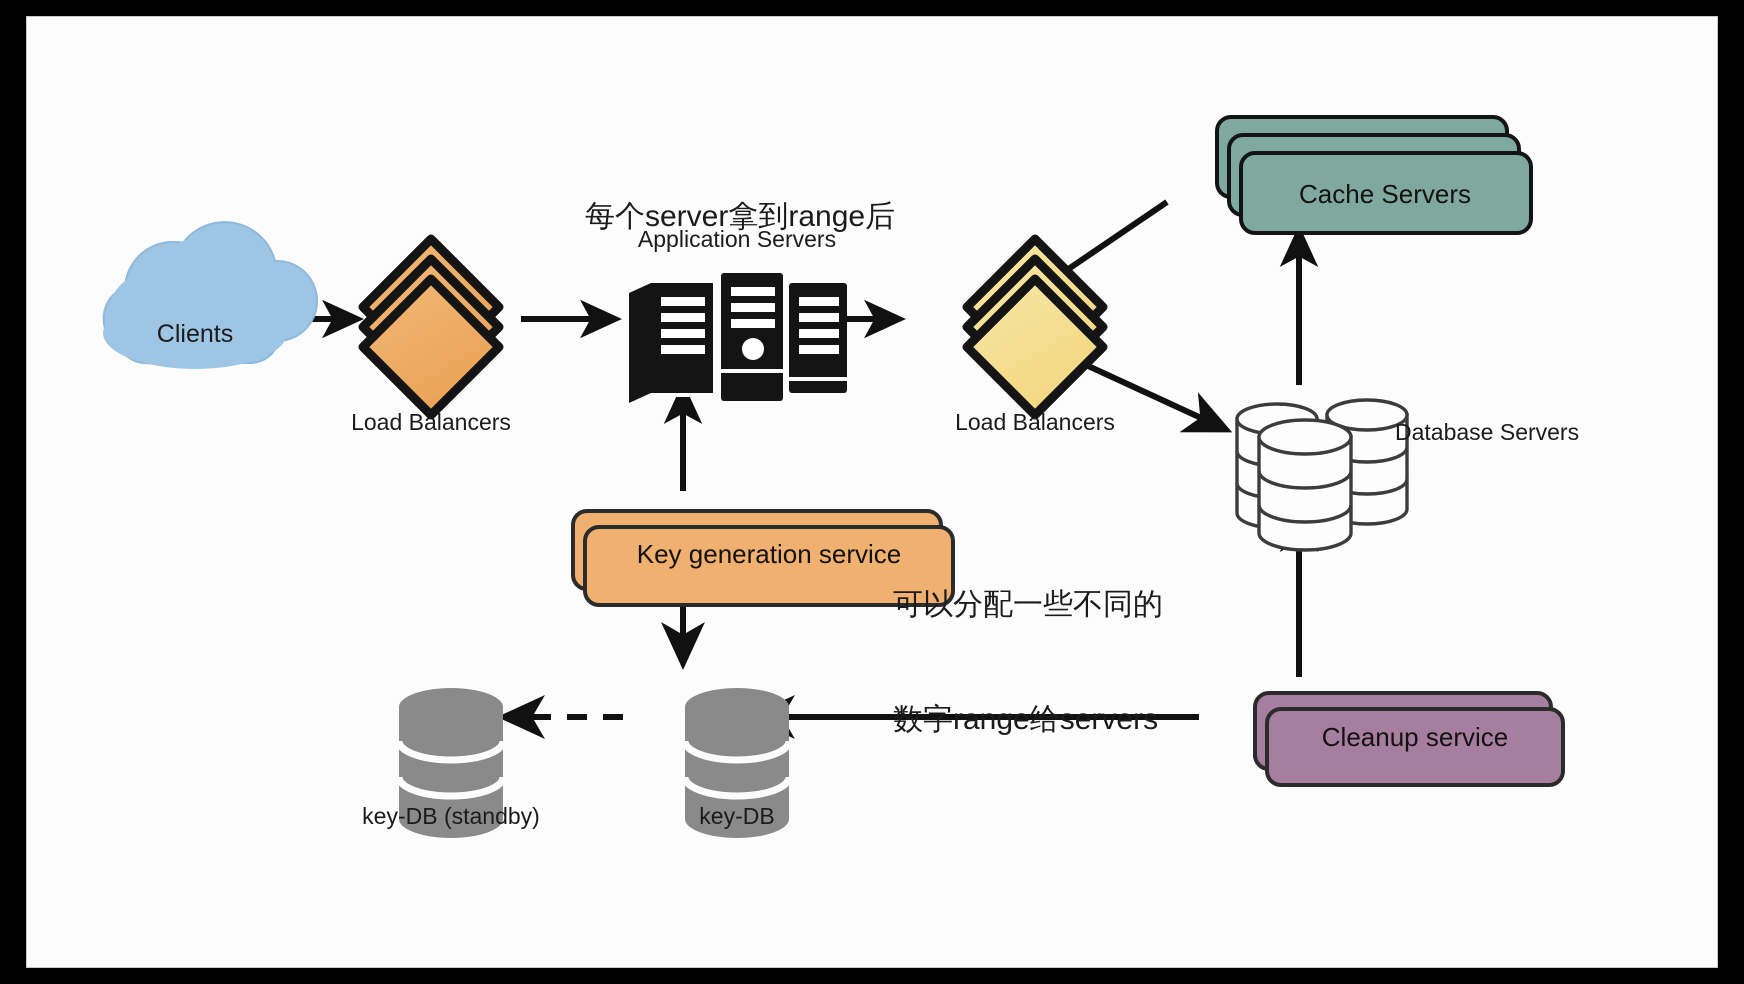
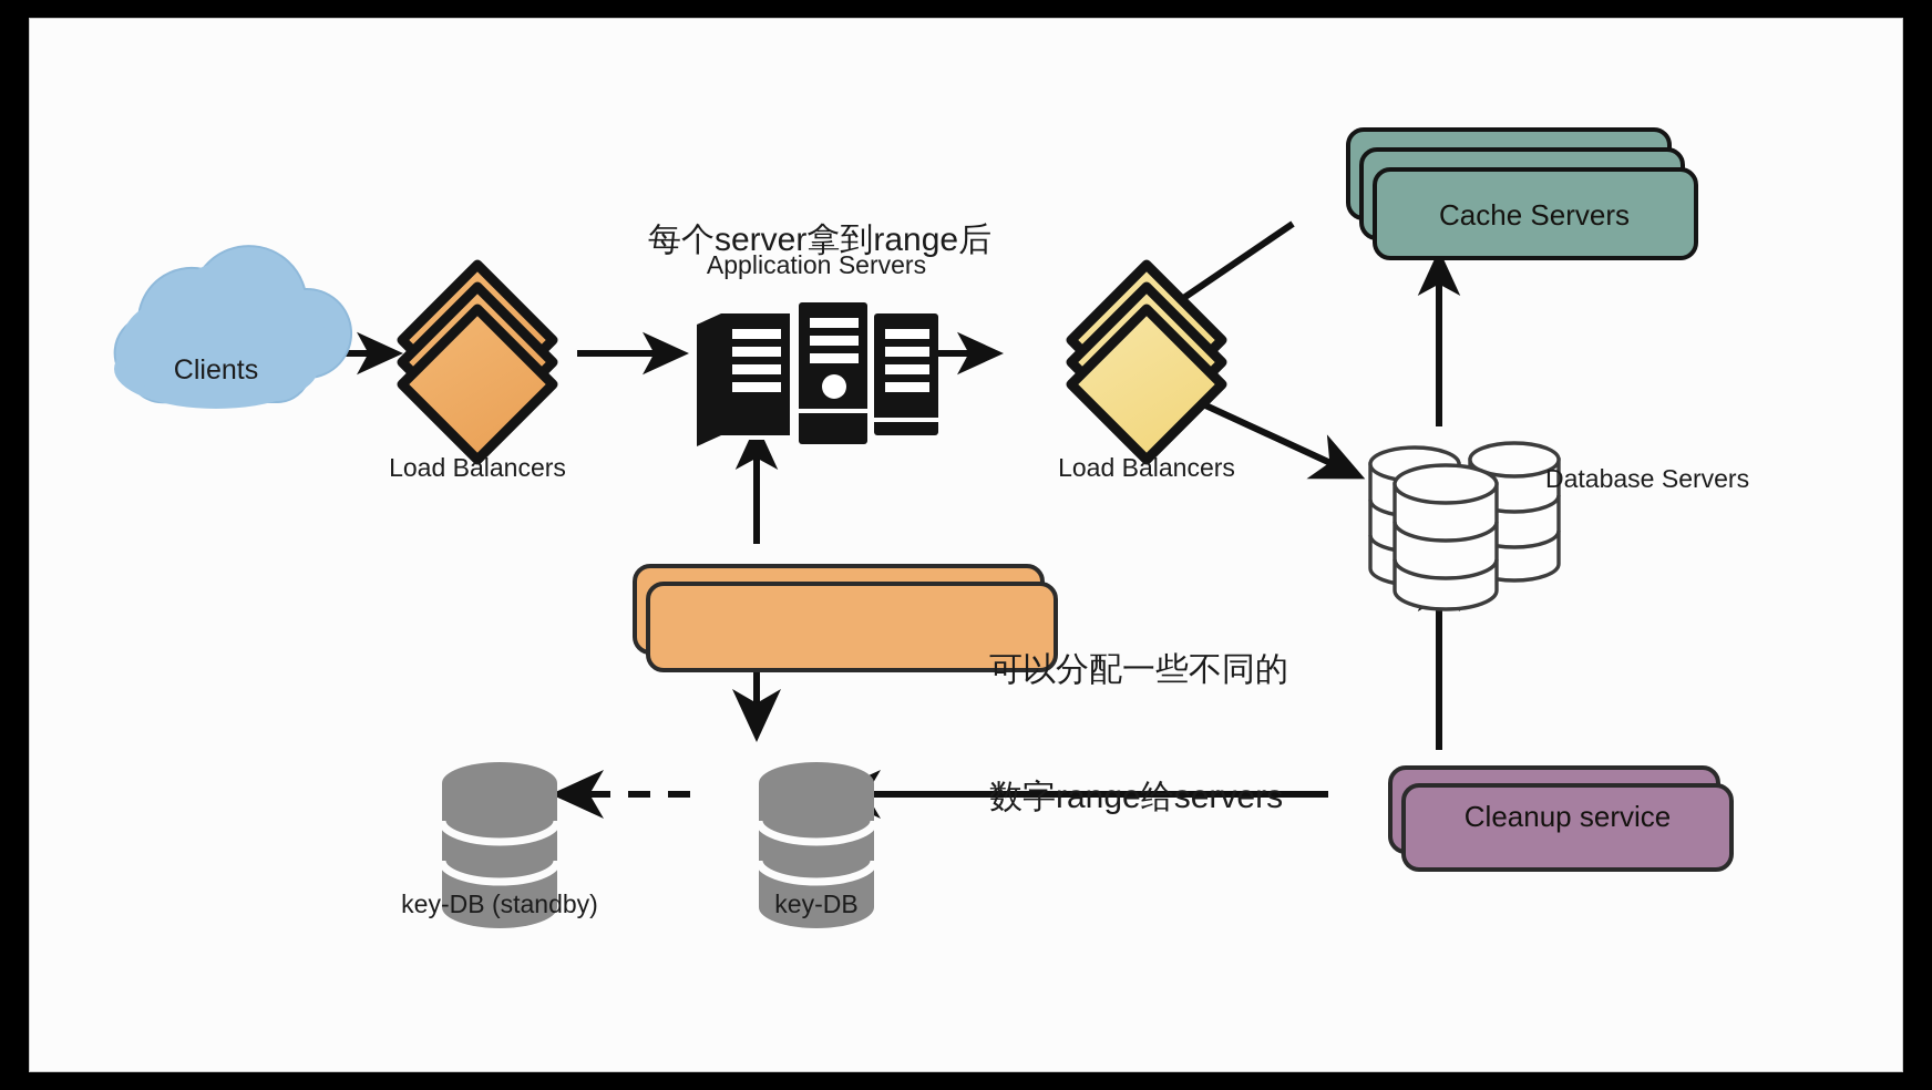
  Clients
  Load Balancers
  Application Servers
  Load Balancers
  Cache Servers
  Database Servers
- Key generation service
  Cleanup service
  key-DB
  key-DB (standby)
  每个server拿到range后
  可以分配一些不同的
  数字range给servers
